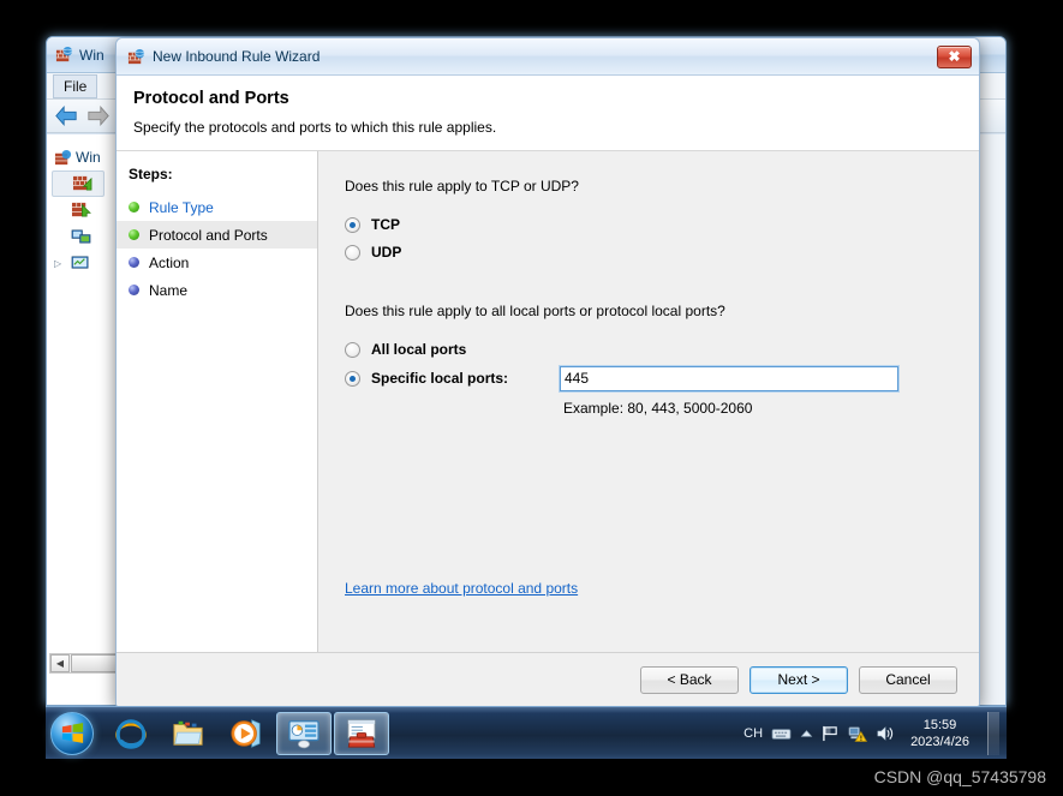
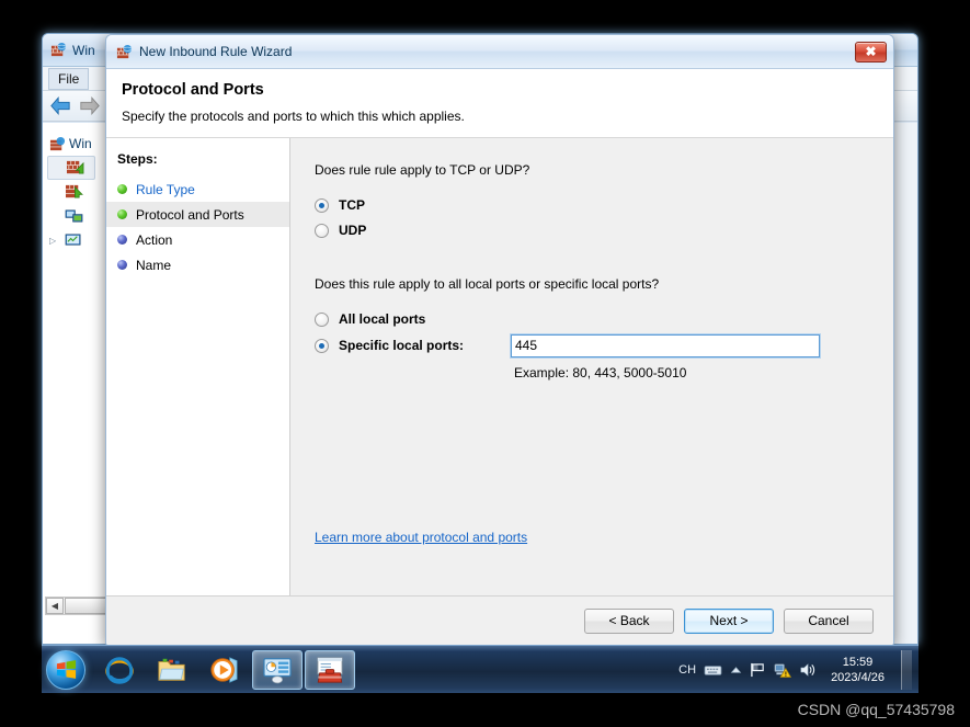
  Win
  File
  Win
  ▷
  ◀
  New Inbound Rule Wizard
  ✖
  Protocol and Ports
- Specify the protocols and ports to which this rule applies.
+ Specify the protocols and ports to which this which applies.
  Steps:
  Rule Type
  Protocol and Ports
  Action
  Name
- Does this rule apply to TCP or UDP?
+ Does rule rule apply to TCP or UDP?
  TCP
  UDP
- Does this rule apply to all local ports or protocol local ports?
+ Does this rule apply to all local ports or specific local ports?
  All local ports
  Specific local ports:
  445
- Example: 80, 443, 5000-2060
+ Example: 80, 443, 5000-5010
  Learn more about protocol and ports
  < Back
  Next >
  Cancel
  CH
  15:59
  2023/4/26
  CSDN @qq_57435798
